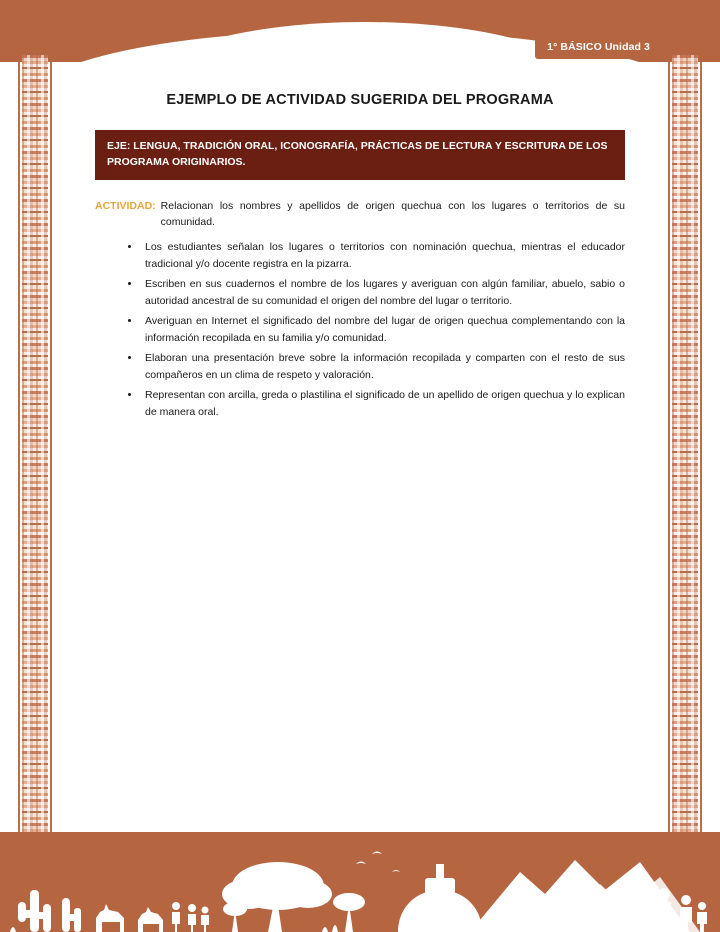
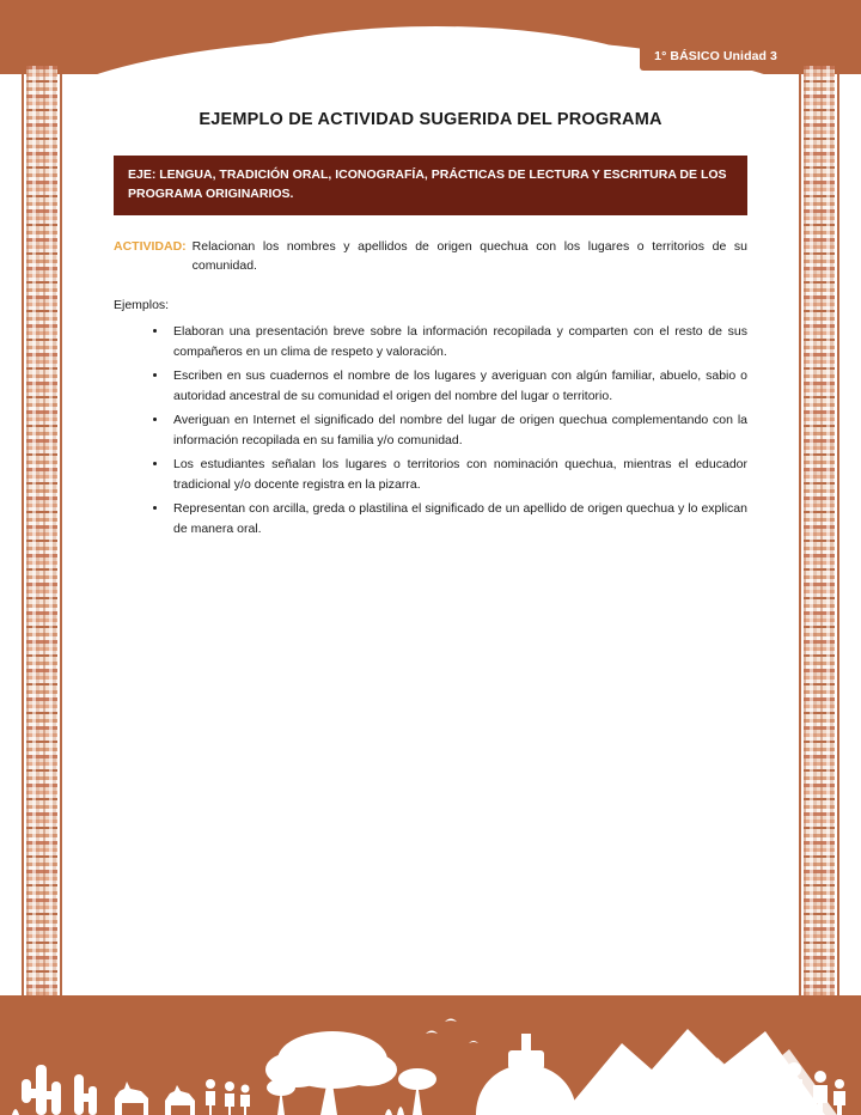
  1° BÁSICO Unidad 3
  EJEMPLO DE ACTIVIDAD SUGERIDA DEL PROGRAMA
  EJE: LENGUA, TRADICIÓN ORAL, ICONOGRAFÍA, PRÁCTICAS DE LECTURA Y ESCRITURA DE LOS PROGRAMA ORIGINARIOS.
  ACTIVIDAD:
  Relacionan los nombres y apellidos de origen quechua con los lugares o territorios de su comunidad.
+ Ejemplos:
- Los estudiantes señalan los lugares o territorios con nominación quechua, mientras el educador tradicional y/o docente registra en la pizarra.
+ Elaboran una presentación breve sobre la información recopilada y comparten con el resto de sus compañeros en un clima de respeto y valoración.
  Escriben en sus cuadernos el nombre de los lugares y averiguan con algún familiar, abuelo, sabio o autoridad ancestral de su comunidad el origen del nombre del lugar o territorio.
  Averiguan en Internet el significado del nombre del lugar de origen quechua complementando con la información recopilada en su familia y/o comunidad.
- Elaboran una presentación breve sobre la información recopilada y comparten con el resto de sus compañeros en un clima de respeto y valoración.
+ Los estudiantes señalan los lugares o territorios con nominación quechua, mientras el educador tradicional y/o docente registra en la pizarra.
  Representan con arcilla, greda o plastilina el significado de un apellido de origen quechua y lo explican de manera oral.
